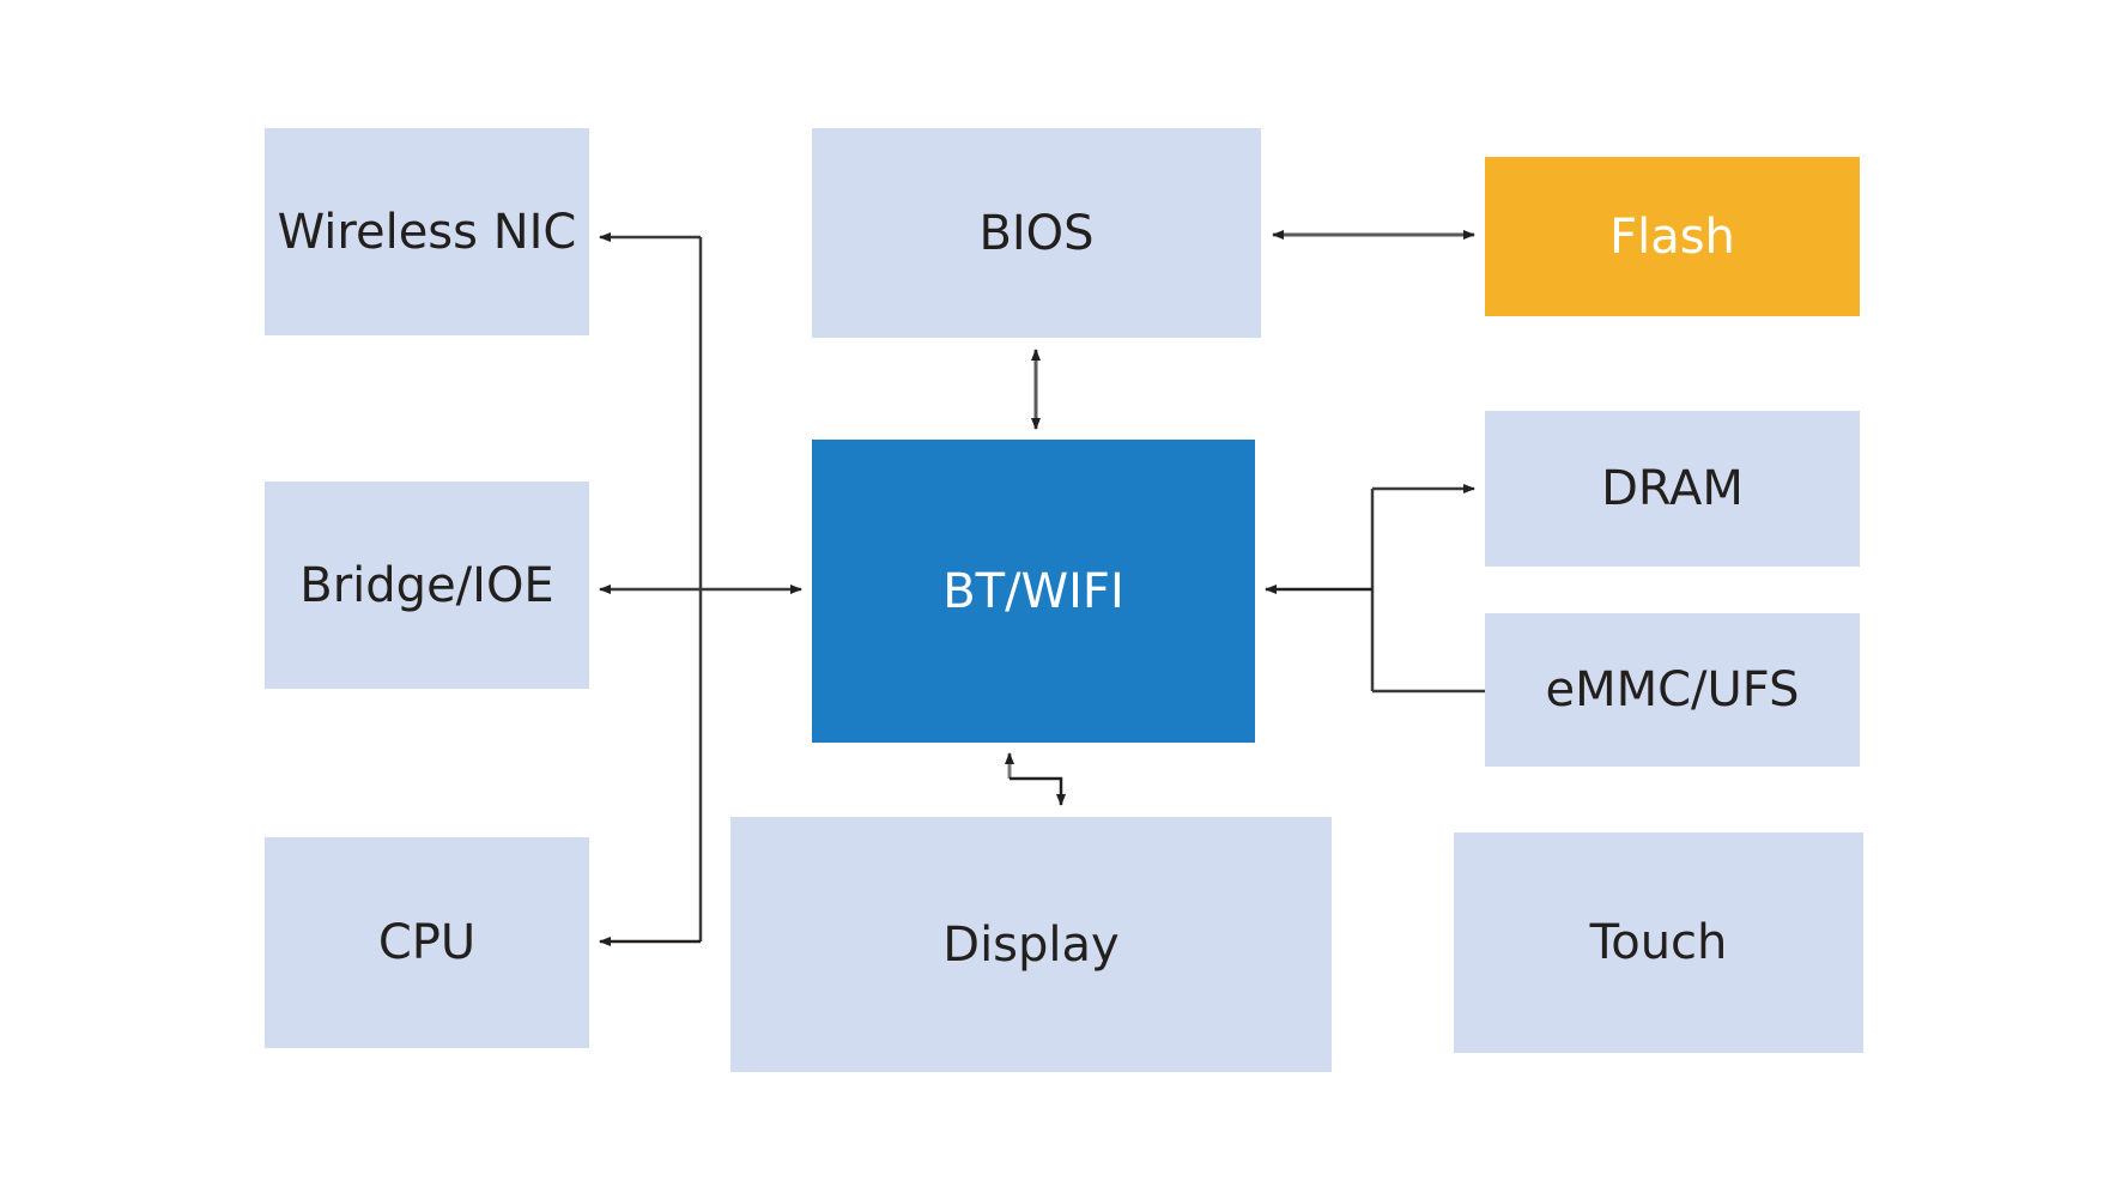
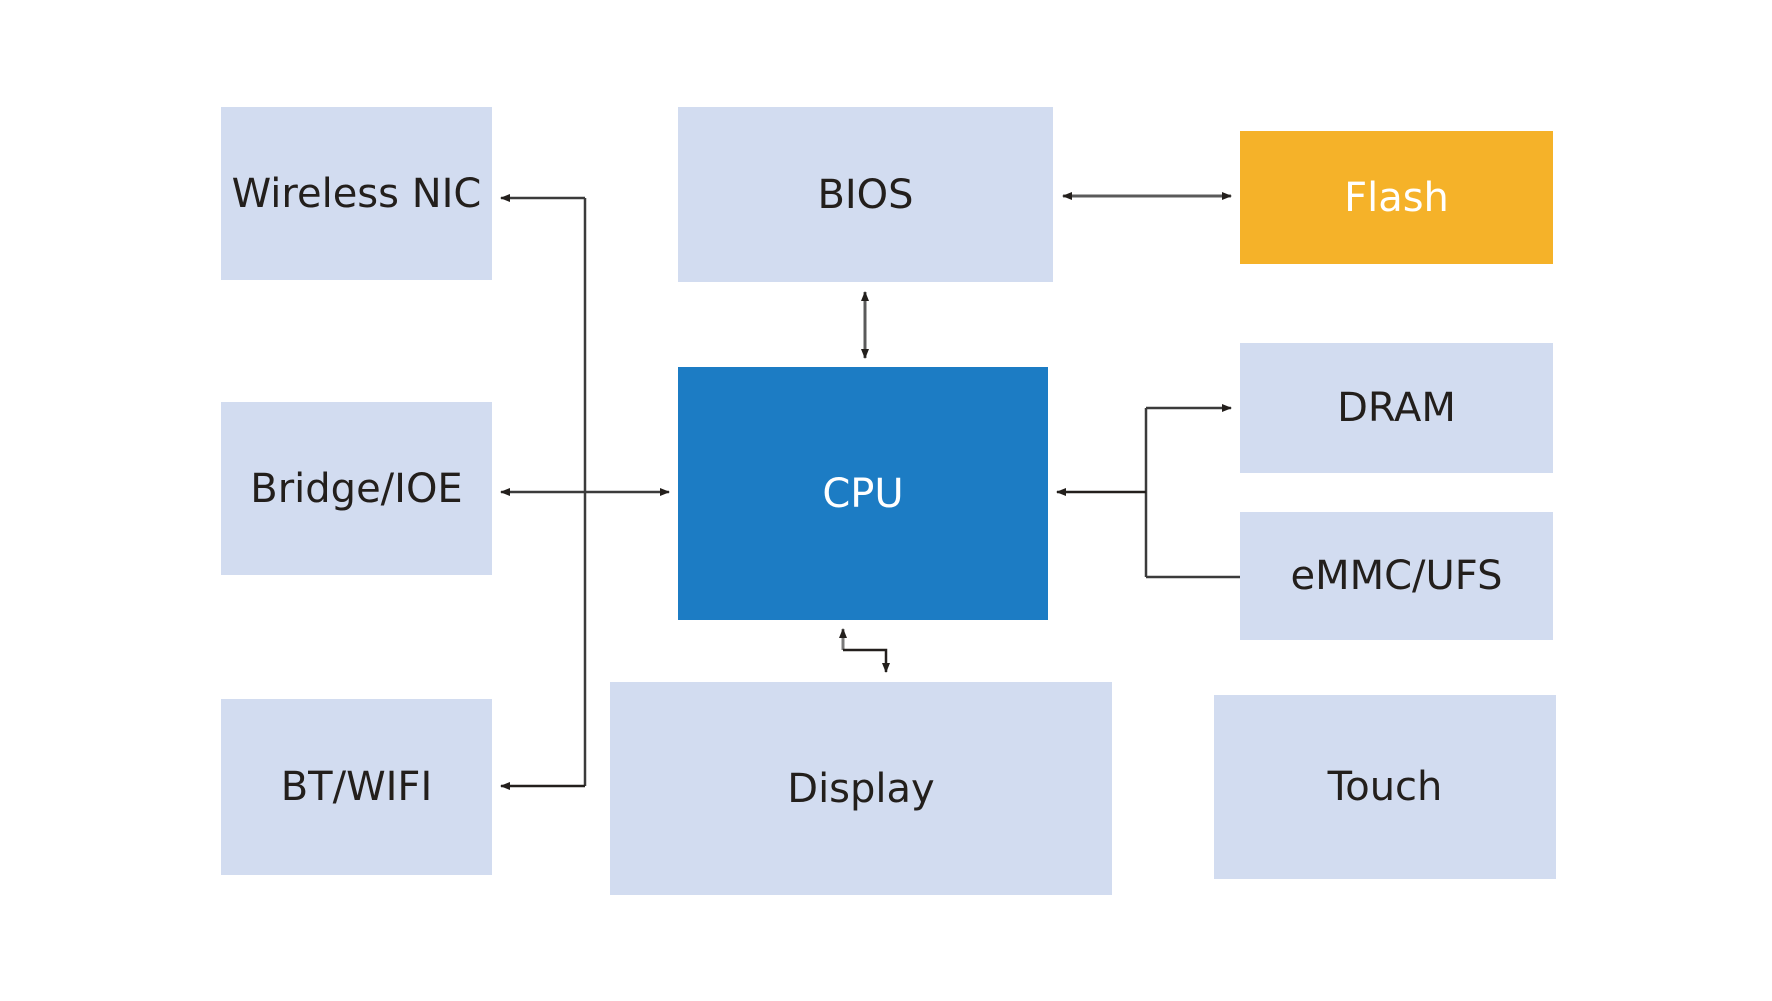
  Wireless NIC
  Bridge/IOE
- CPU
+ BT/WIFI
  BIOS
- BT/WIFI
+ CPU
  Display
  Flash
  DRAM
  eMMC/UFS
  Touch
